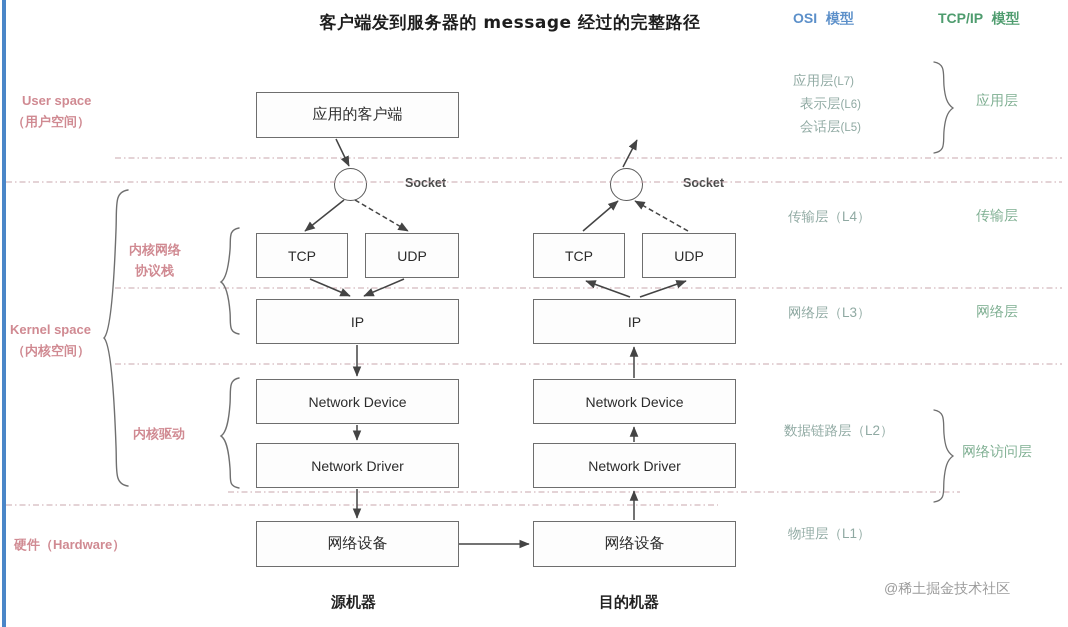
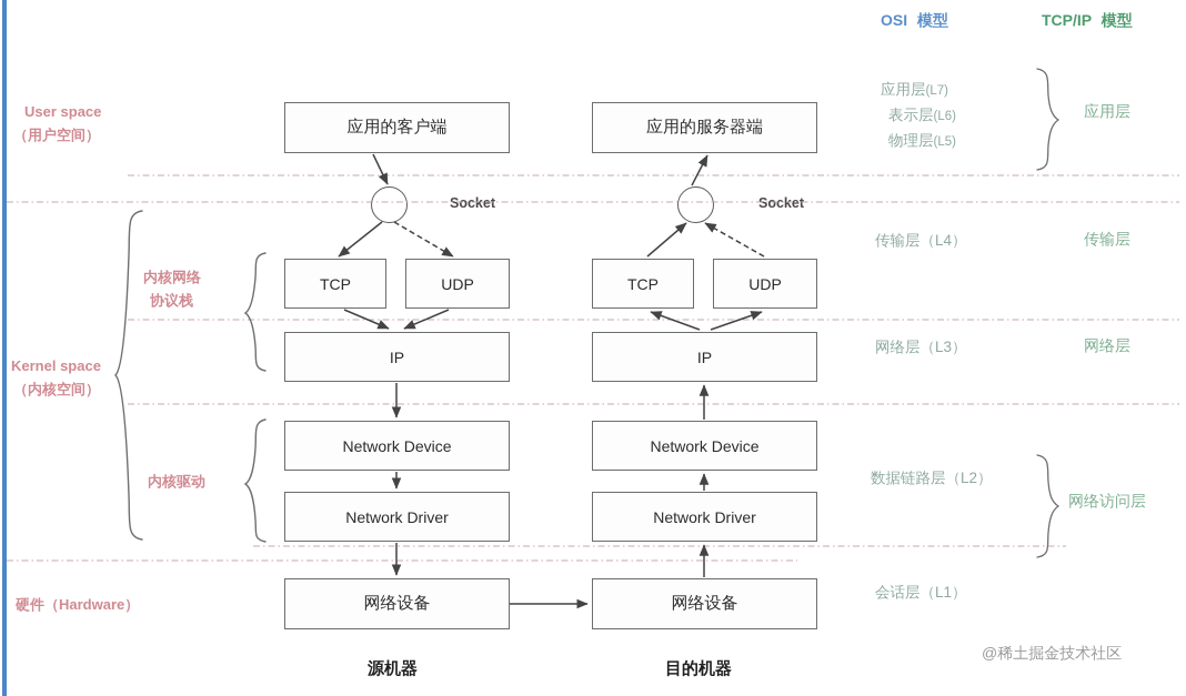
- 客户端发到服务器的 message 经过的完整路径
  OSI 模型
  TCP/IP 模型
  User space
  （用户空间）
  Kernel space
  （内核空间）
  硬件（Hardware）
  内核网络
  协议栈
  内核驱动
  应用层(L7)
  表示层(L6)
- 会话层(L5)
+ 物理层(L5)
  传输层（L4）
  网络层（L3）
  数据链路层（L2）
- 物理层（L1）
+ 会话层（L1）
  应用层
  传输层
  网络层
  网络访问层
  应用的客户端
  Socket
  TCP
  UDP
  IP
  Network Device
  Network Driver
  网络设备
  源机器
+ 应用的服务器端
  Socket
  TCP
  UDP
  IP
  Network Device
  Network Driver
  网络设备
  目的机器
  @稀土掘金技术社区
